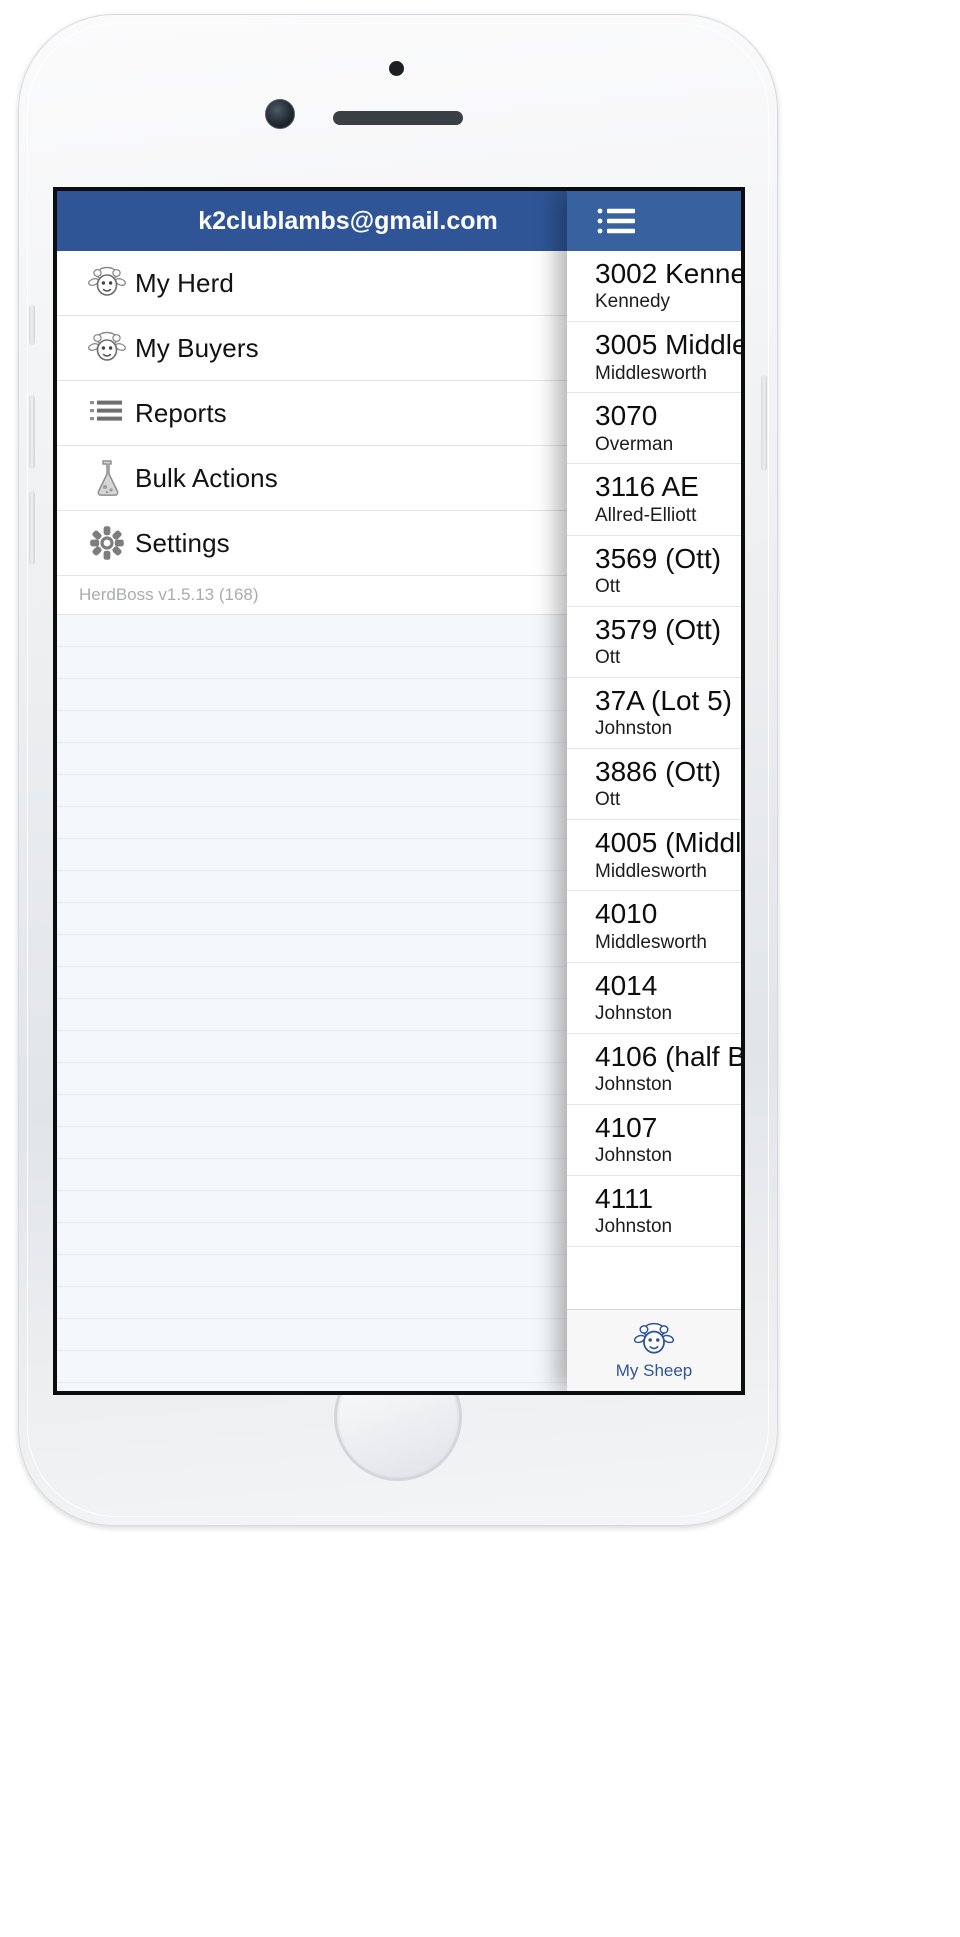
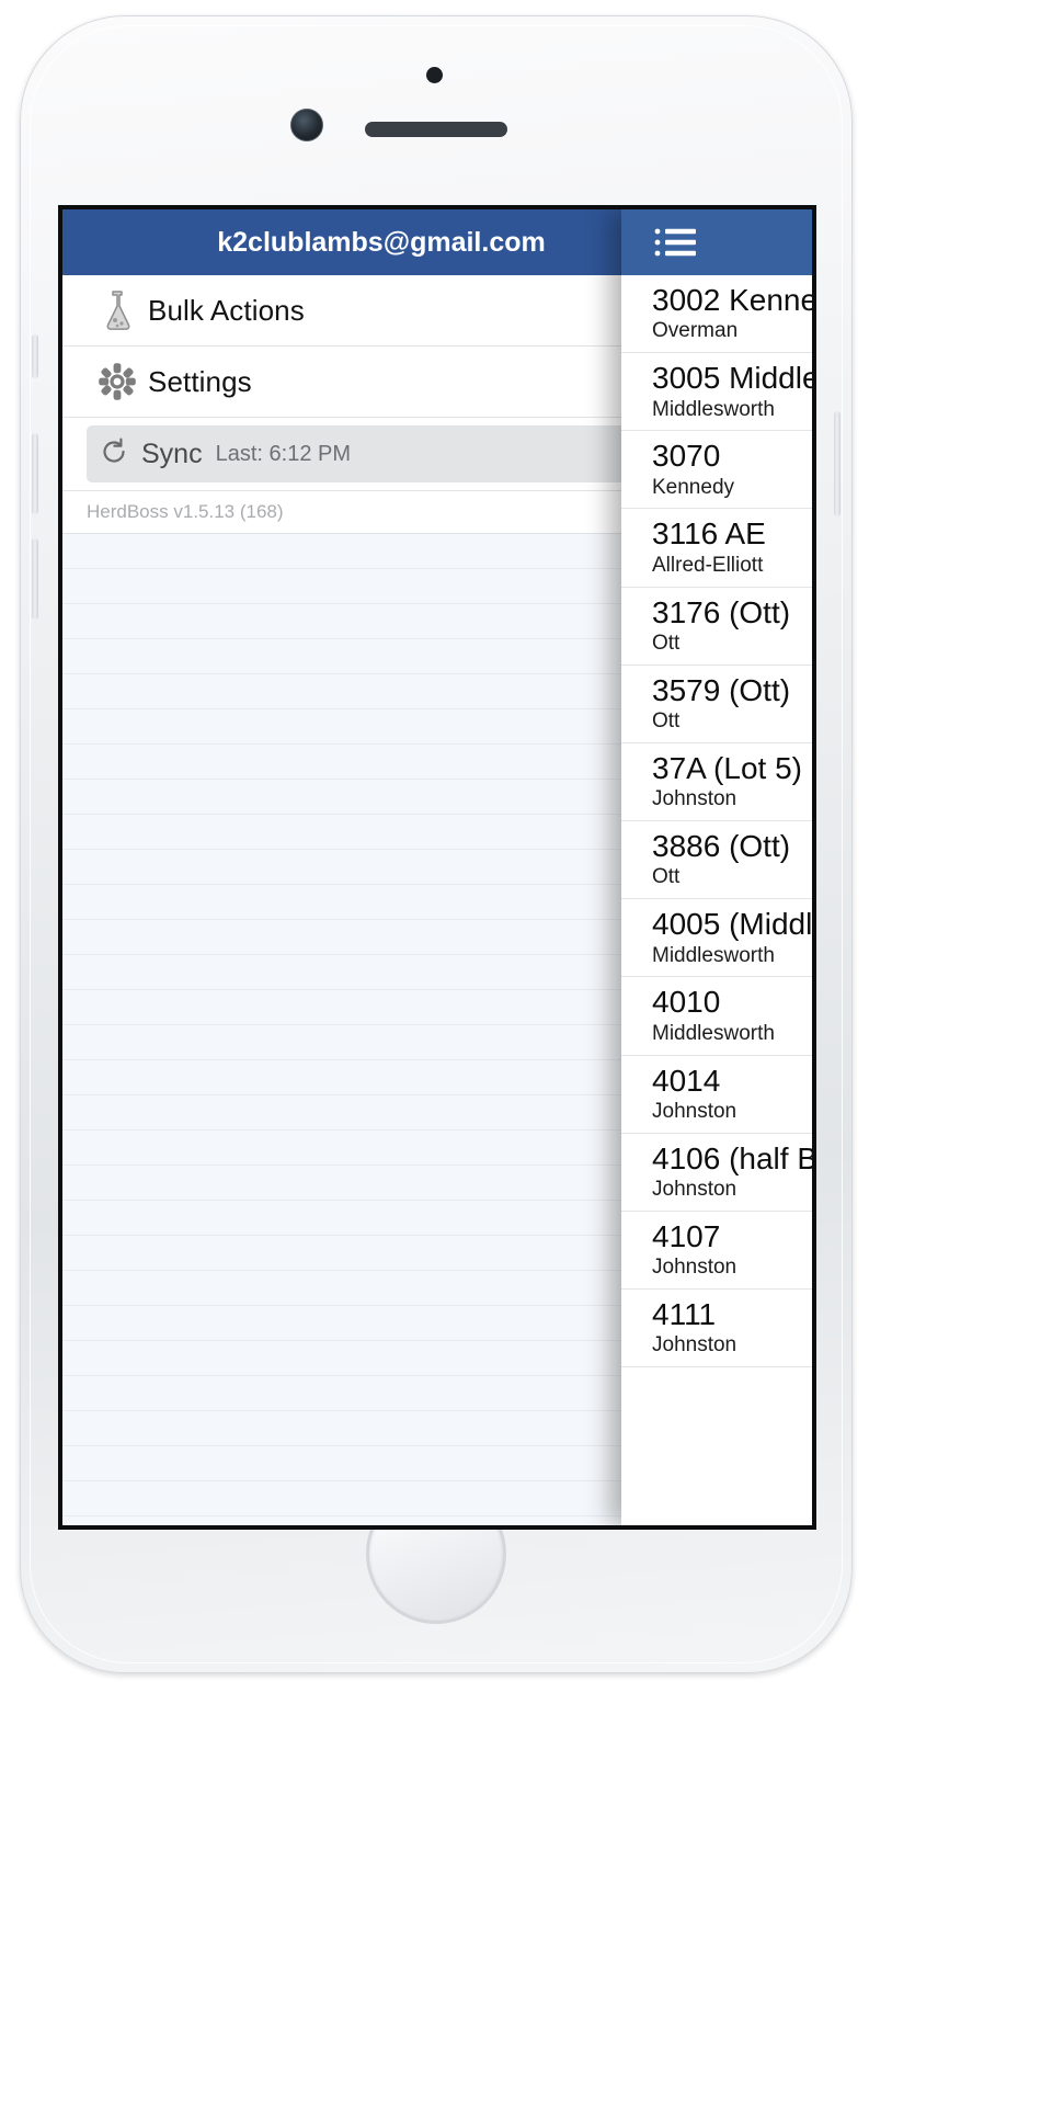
  k2clublambs@gmail.com
- My Herd
- My Buyers
- Reports
  Bulk Actions
  Settings
+ Sync
+ Last: 6:12 PM
  HerdBoss v1.5.13 (168)
  3002 Kenne
- Kennedy
+ Overman
  Middlesworth
  3070
- Overman
+ Kennedy
  3116 AE
  Allred-Elliott
- 3569 (Ott)
+ 3176 (Ott)
  Ott
  3579 (Ott)
  Ott
  37A (Lot 5)
  Johnston
  3886 (Ott)
  Ott
  Middlesworth
  4010
  Middlesworth
  4014
  Johnston
  4106 (half B
  Johnston
  4107
  Johnston
  4111
  Johnston
- My Sheep
